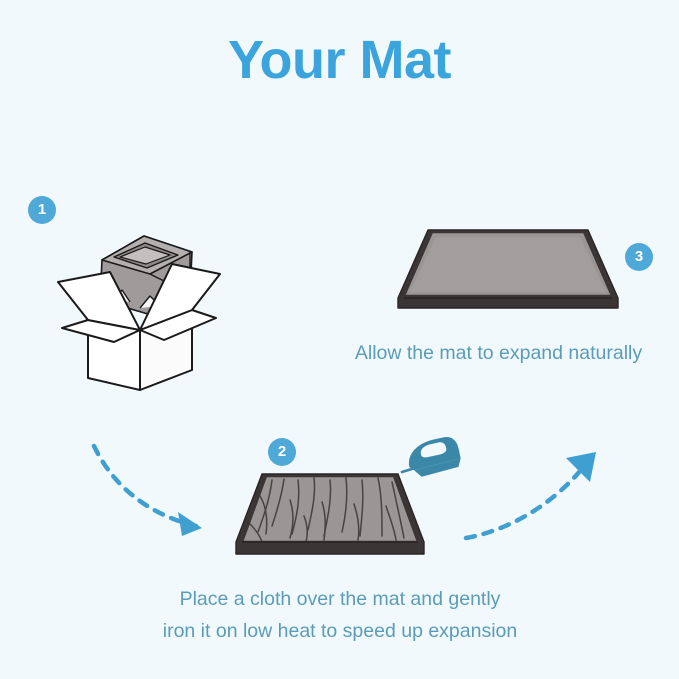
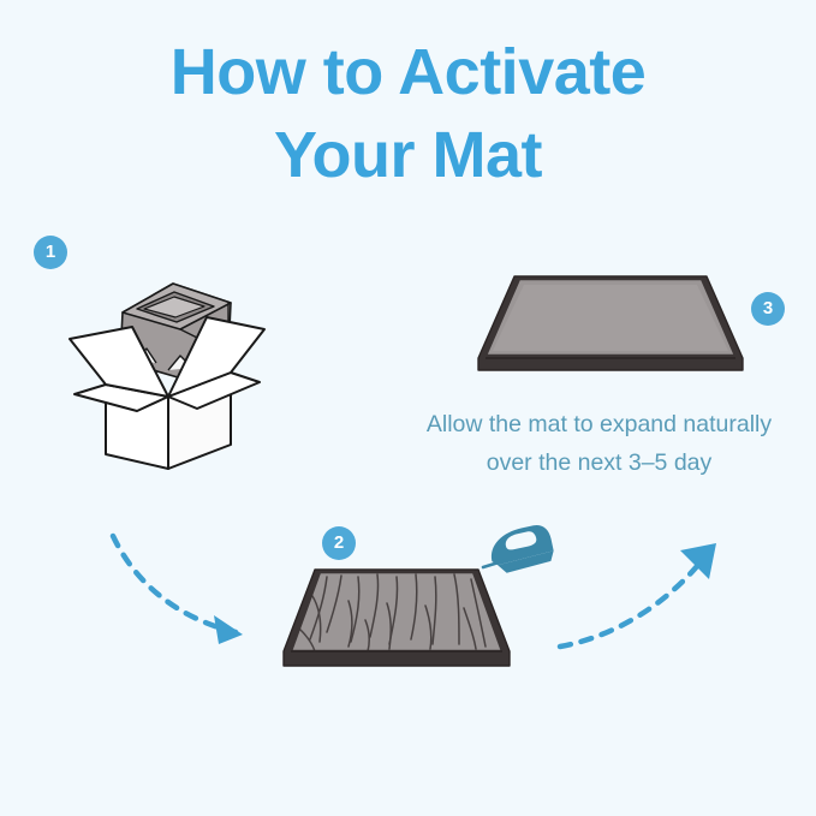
+ How to Activate
  Your Mat
  1
  3
  Allow the mat to expand naturally
+ over the next 3–5 day
  2
- Place a cloth over the mat and gently
- iron it on low heat to speed up expansion
